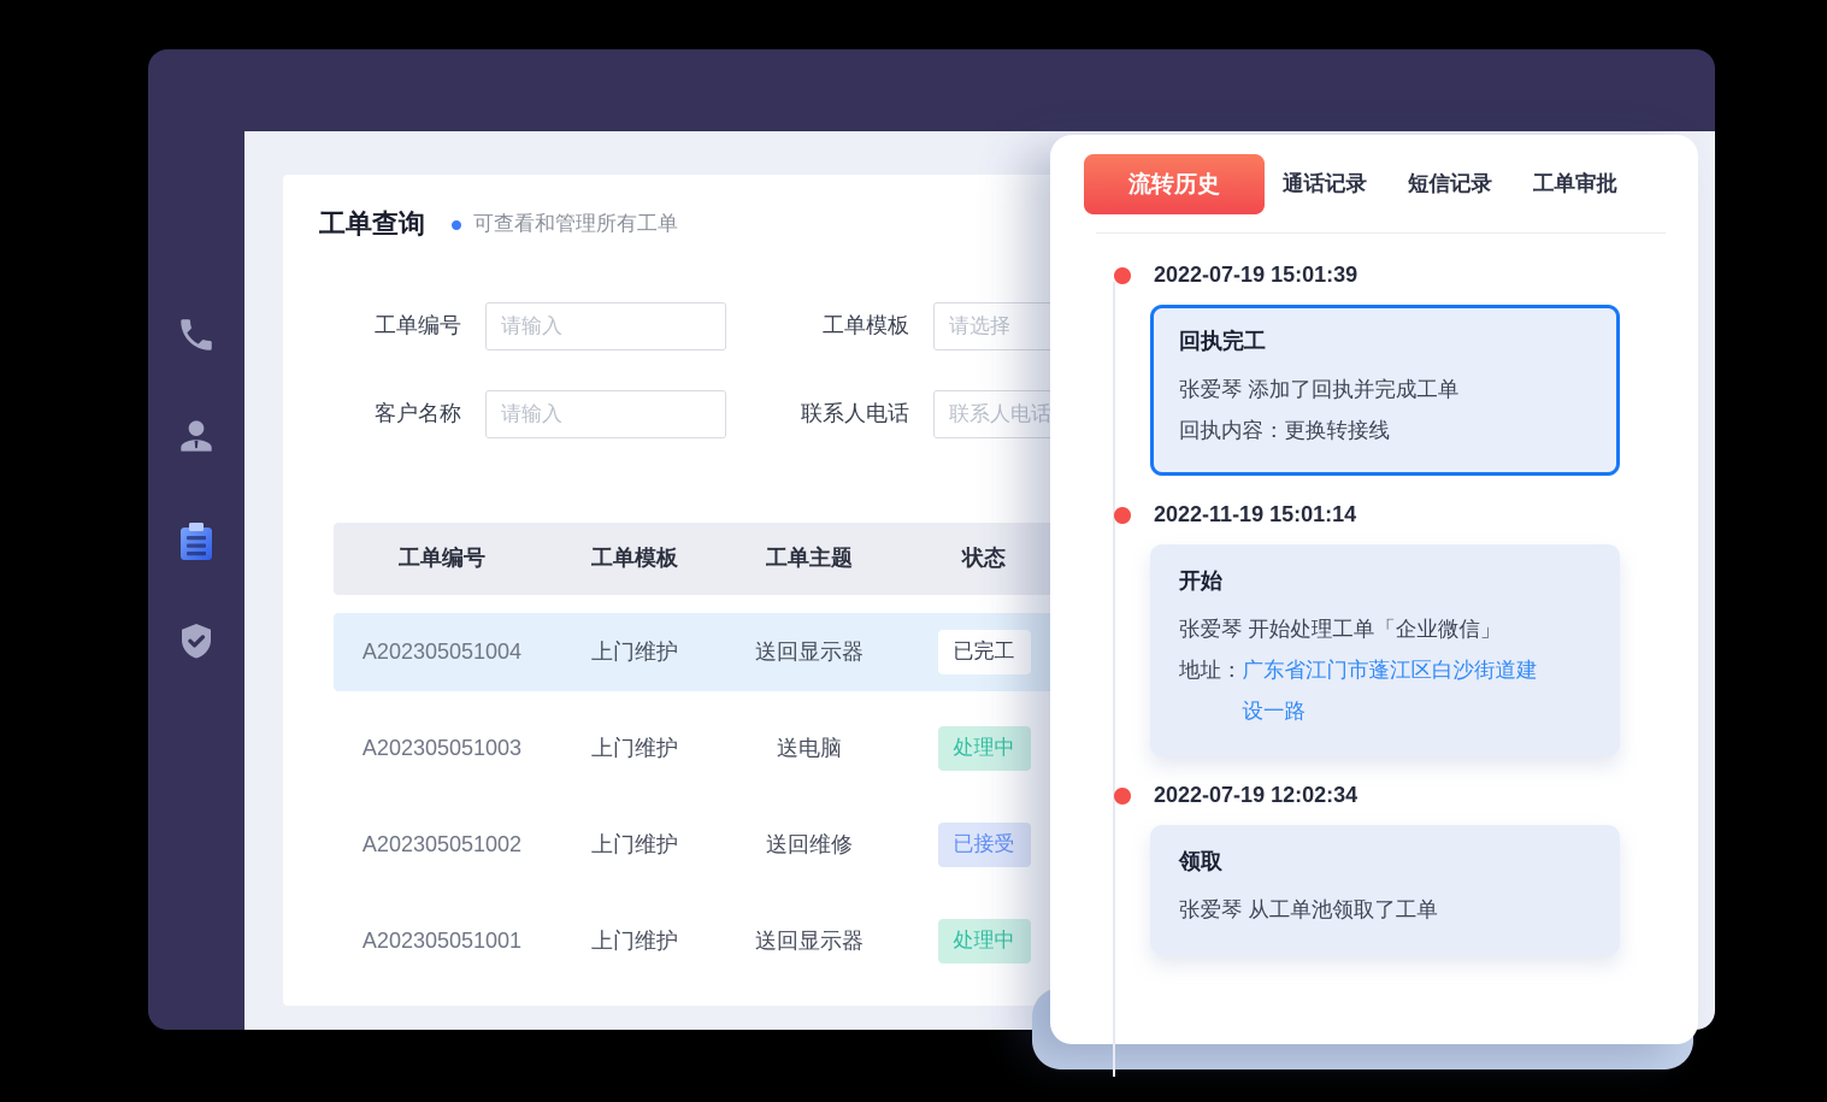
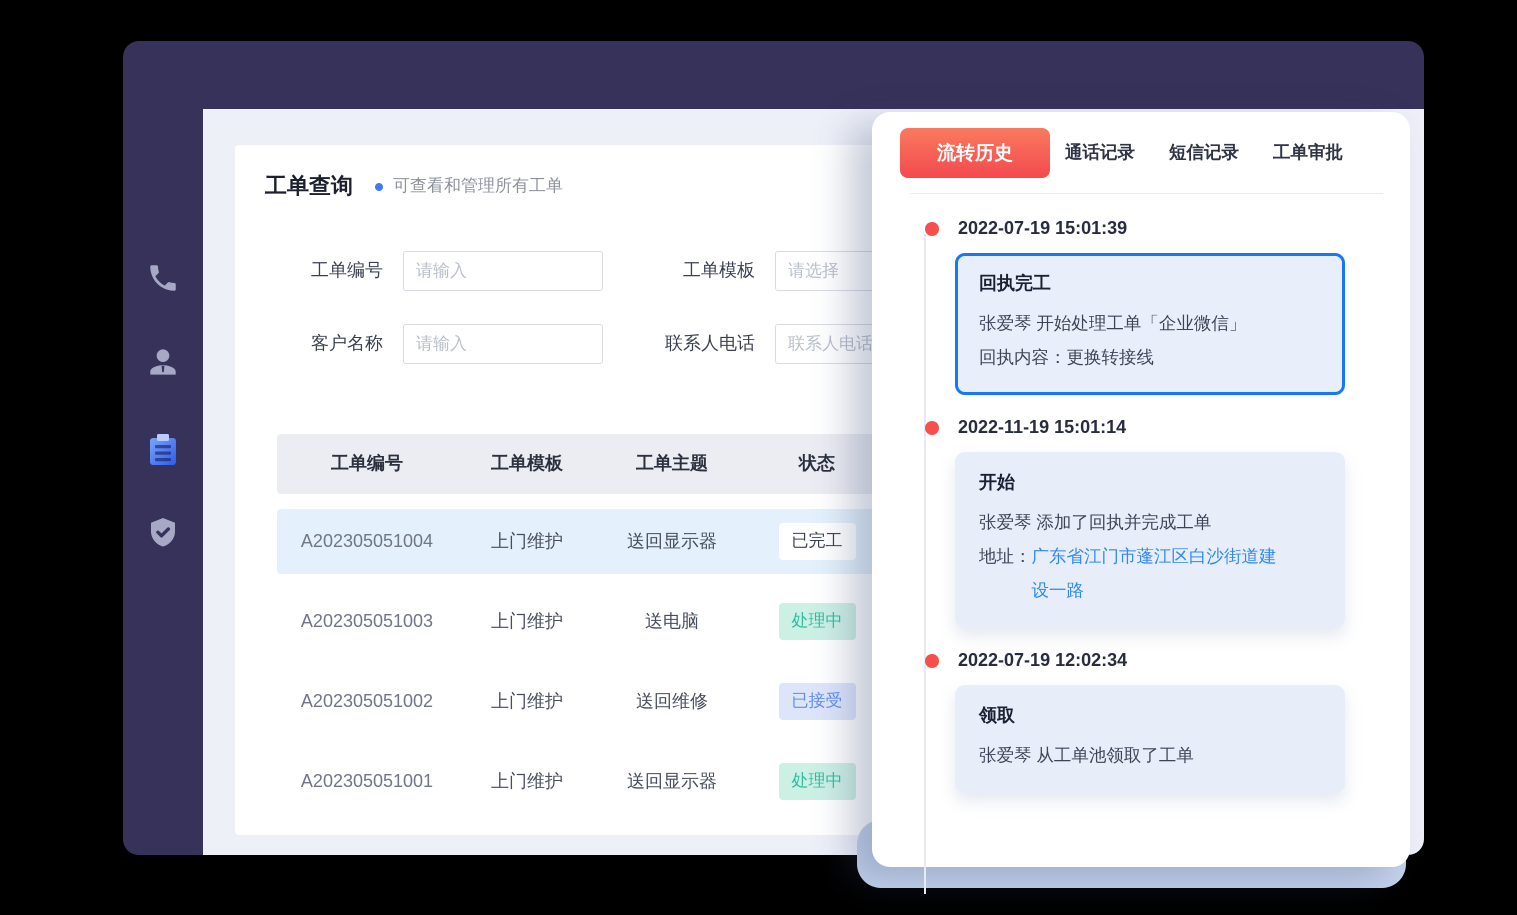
  工单查询
  可查看和管理所有工单
  工单编号
  请输入
  工单模板
  请选择
  客户名称
  请输入
  联系人电话
  联系人电话
  工单编号
  工单模板
  工单主题
  状态
  A202305051004
  上门维护
  送回显示器
  已完工
  A202305051003
  上门维护
  送电脑
  处理中
  A202305051002
  上门维护
  送回维修
  已接受
  A202305051001
  上门维护
  送回显示器
  处理中
  流转历史
  通话记录
  短信记录
  工单审批
  2022-07-19 15:01:39
  回执完工
- 张爱琴 添加了回执并完成工单
+ 张爱琴 开始处理工单「企业微信」
  回执内容：更换转接线
  2022-11-19 15:01:14
  开始
- 张爱琴 开始处理工单「企业微信」
+ 张爱琴 添加了回执并完成工单
  地址：
  广东省江门市蓬江区白沙街道建设一路
  2022-07-19 12:02:34
  领取
  张爱琴 从工单池领取了工单
